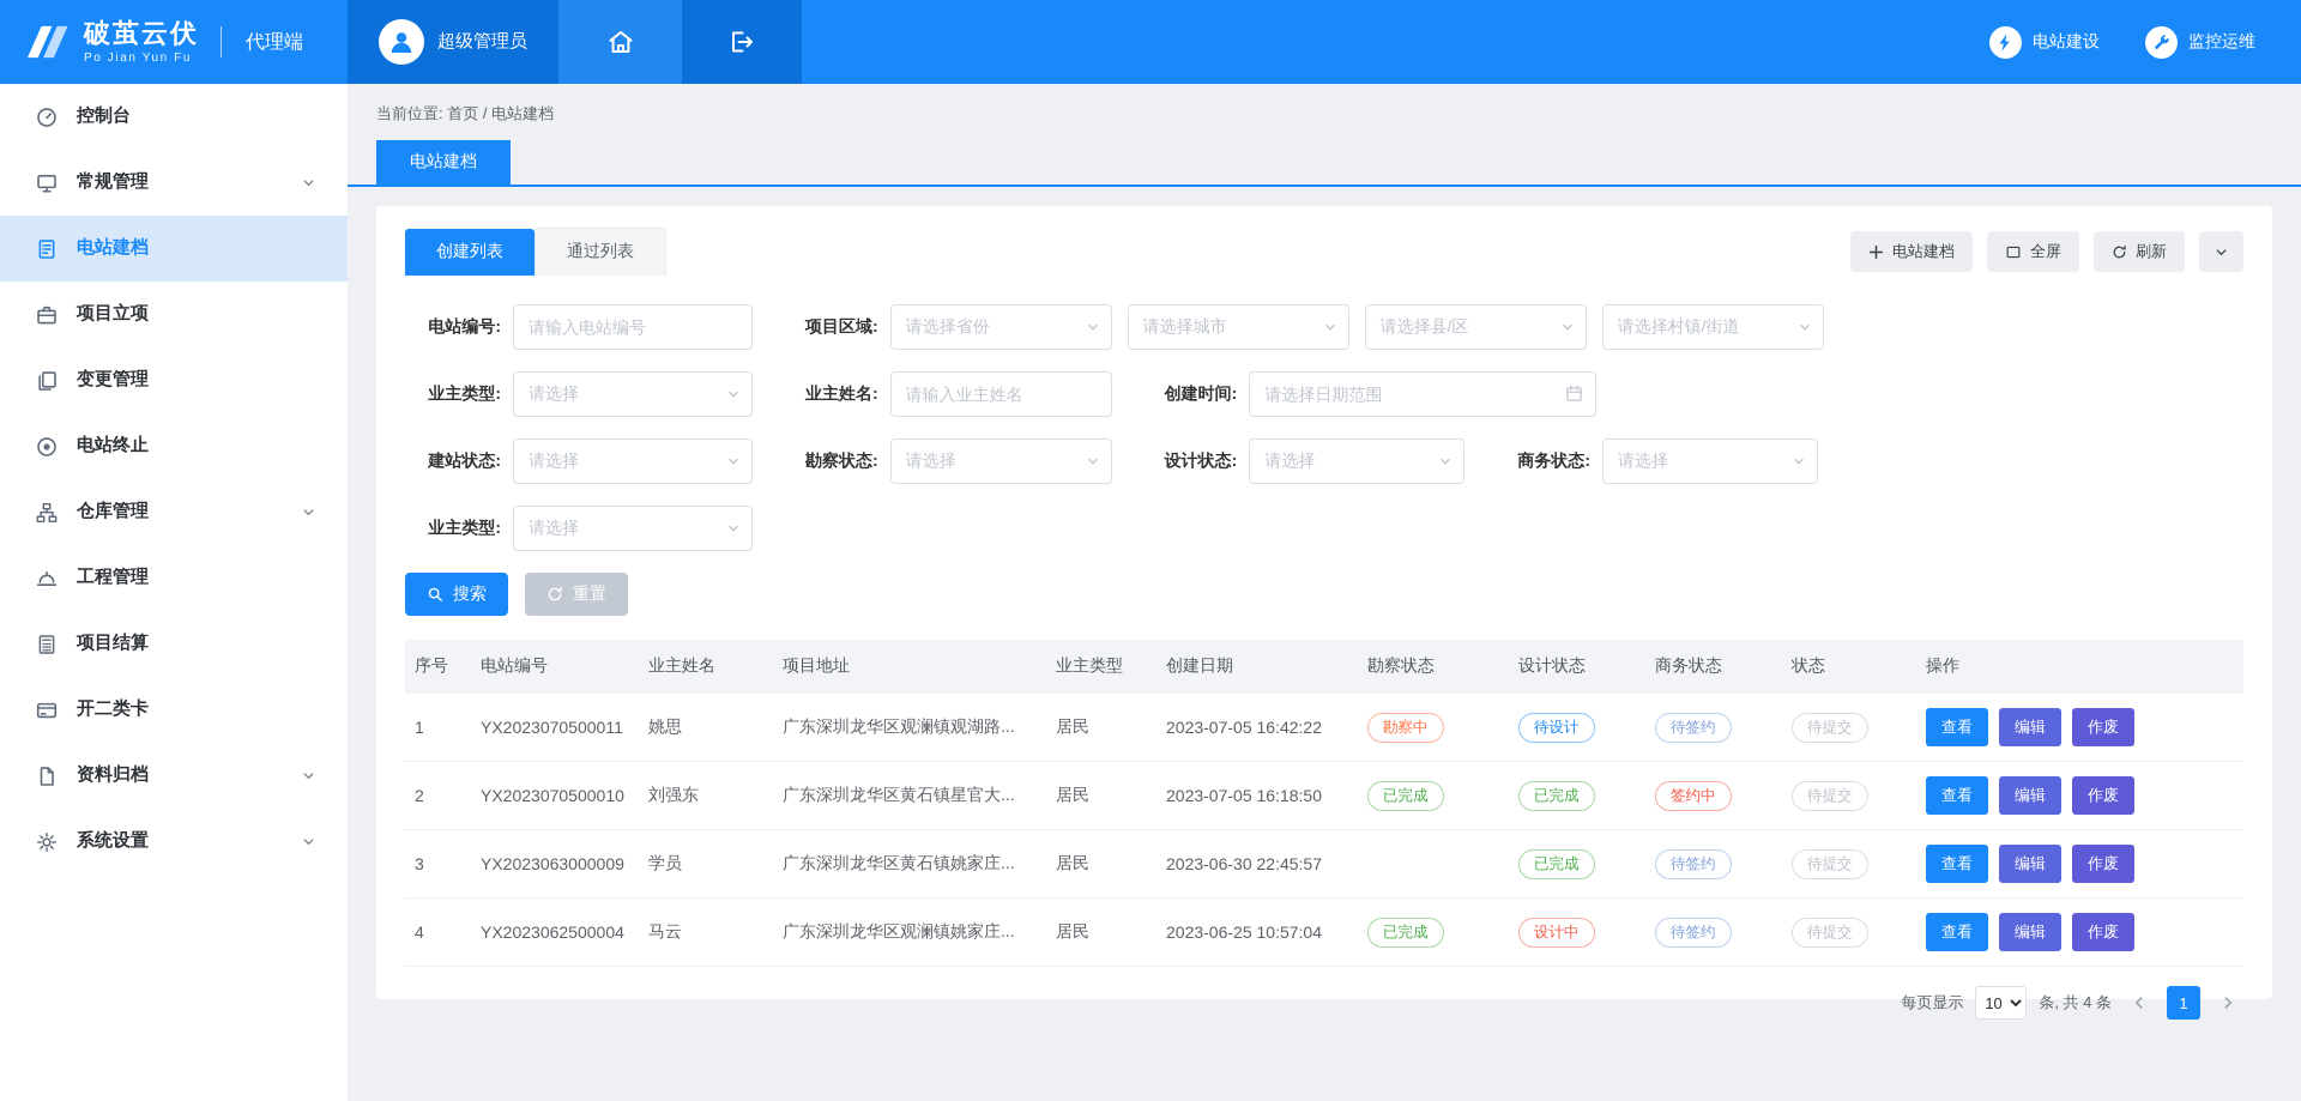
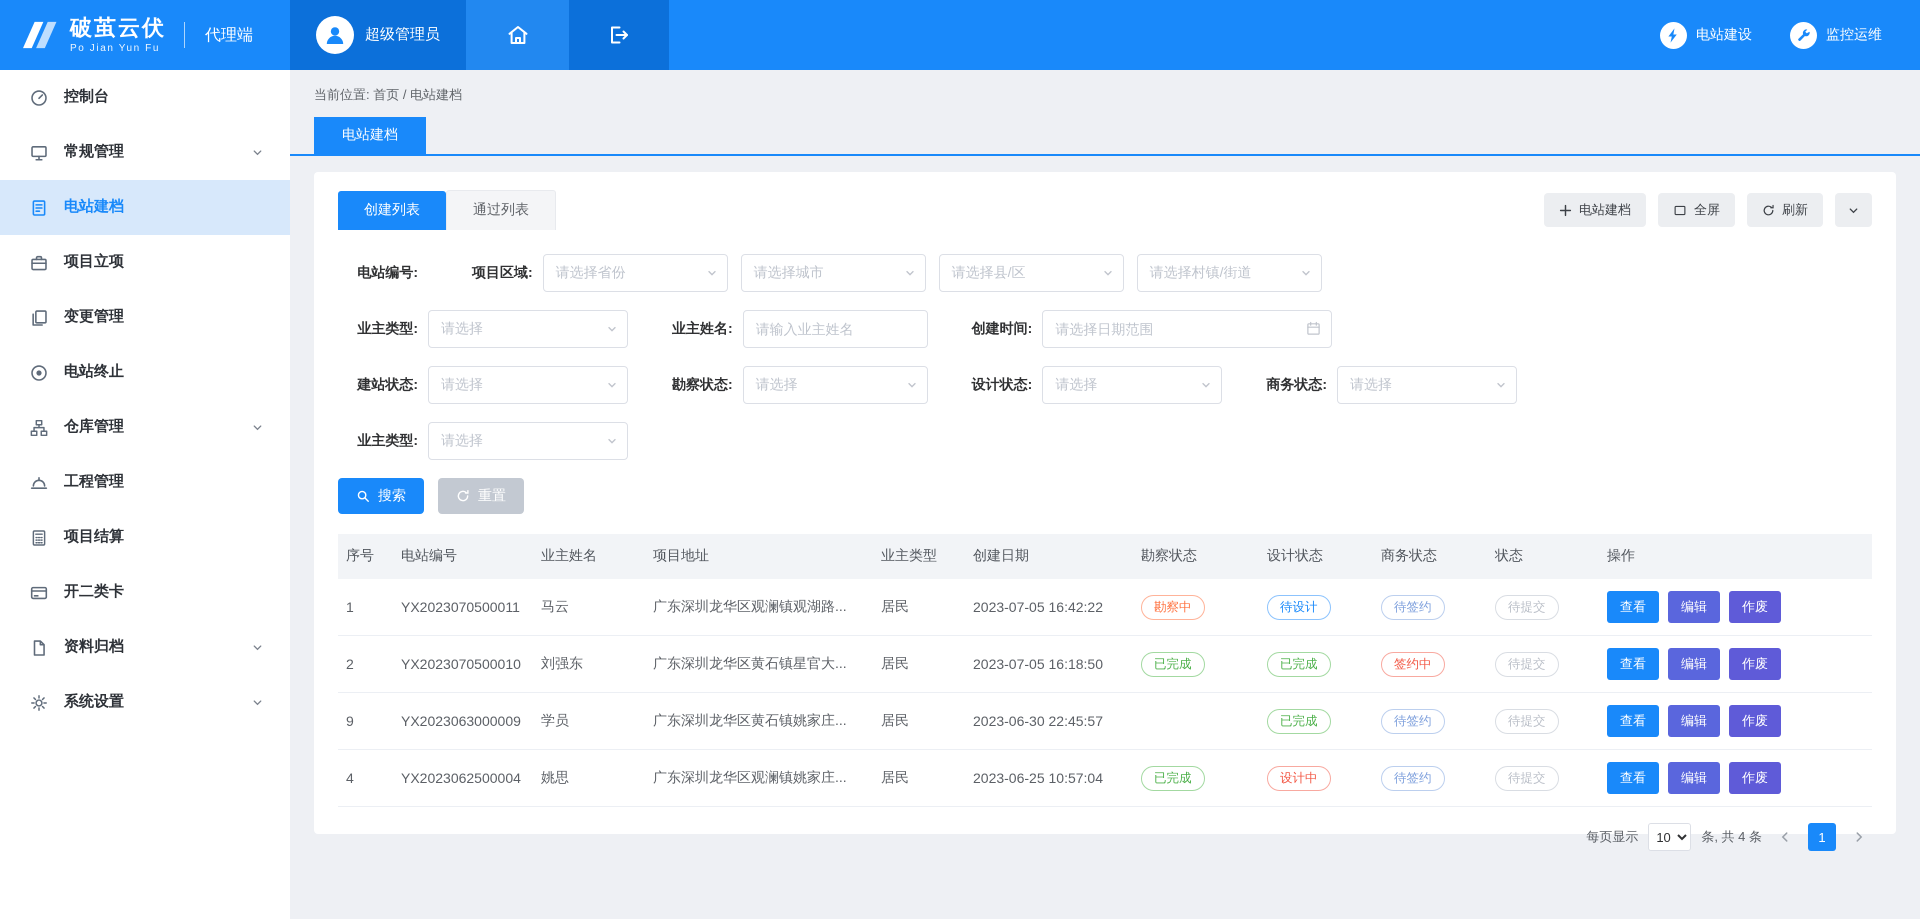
  破茧云伏
  Po Jian Yun Fu
  代理端
  超级管理员
  电站建设
  监控运维
  控制台
  常规管理
  电站建档
  项目立项
  变更管理
  电站终止
  仓库管理
  工程管理
  项目结算
  开二类卡
  资料归档
  系统设置
  当前位置: 首页 / 电站建档
  电站建档
  创建列表
  通过列表
  电站建档
  全屏
  刷新
  电站编号:
- 请输入电站编号
  项目区域:
  请选择省份
  请选择城市
  请选择县/区
  请选择村镇/街道
  业主类型:
  请选择
  业主姓名:
  请输入业主姓名
  创建时间:
  请选择日期范围
  建站状态:
  请选择
  勘察状态:
  请选择
  设计状态:
  请选择
  商务状态:
  请选择
  业主类型:
  请选择
  搜索
  重置
  序号	电站编号	业主姓名	项目地址	业主类型	创建日期	勘察状态	设计状态	商务状态	状态	操作
- 1	YX2023070500011	姚思	广东深圳龙华区观澜镇观湖路...	居民	2023-07-05 16:42:22	勘察中	待设计	待签约	待提交	查看 编辑 作废
+ 1	YX2023070500011	马云	广东深圳龙华区观澜镇观湖路...	居民	2023-07-05 16:42:22	勘察中	待设计	待签约	待提交	查看 编辑 作废
  2	YX2023070500010	刘强东	广东深圳龙华区黄石镇星官大...	居民	2023-07-05 16:18:50	已完成	已完成	签约中	待提交	查看 编辑 作废
- 3	YX2023063000009	学员	广东深圳龙华区黄石镇姚家庄...	居民	2023-06-30 22:45:57		已完成	待签约	待提交	查看 编辑 作废
+ 9	YX2023063000009	学员	广东深圳龙华区黄石镇姚家庄...	居民	2023-06-30 22:45:57		已完成	待签约	待提交	查看 编辑 作废
- 4	YX2023062500004	马云	广东深圳龙华区观澜镇姚家庄...	居民	2023-06-25 10:57:04	已完成	设计中	待签约	待提交	查看 编辑 作废
+ 4	YX2023062500004	姚思	广东深圳龙华区观澜镇姚家庄...	居民	2023-06-25 10:57:04	已完成	设计中	待签约	待提交	查看 编辑 作废
  每页显示
  10
  条, 共 4 条
  1
